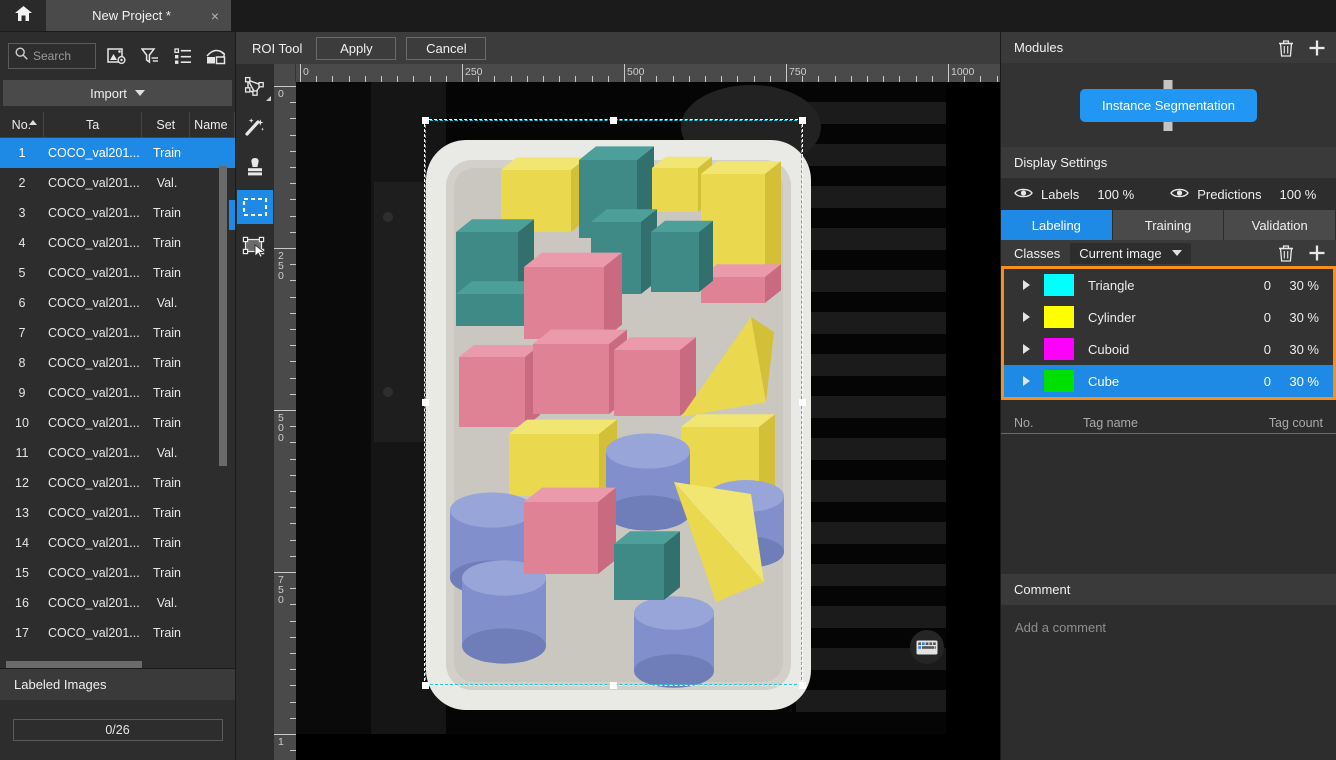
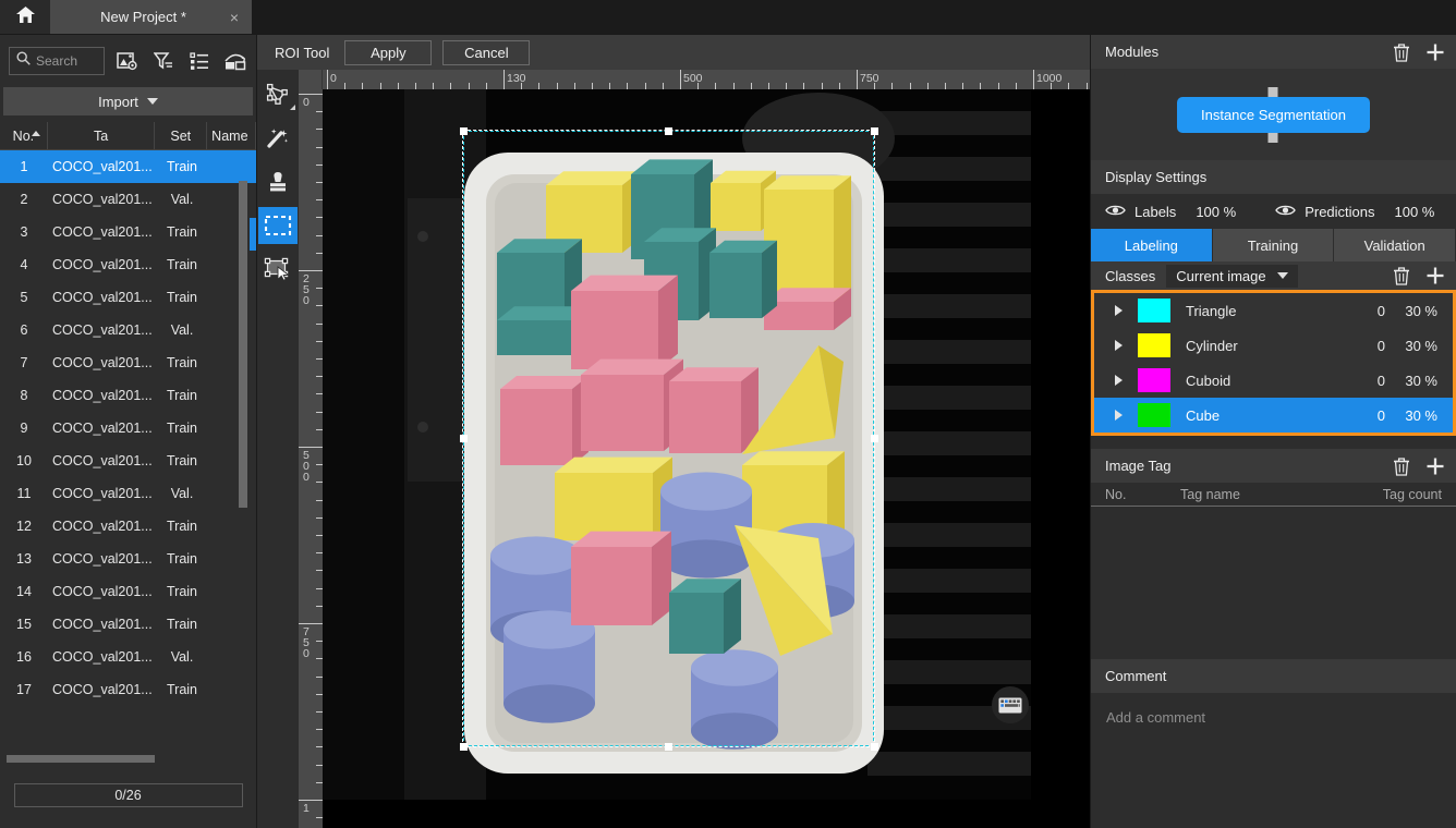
  New Project *
  ×
  Search
  Import
  No.
  Ta
  Set
  Name
  1
  COCO_val201...
  Train
  2
  COCO_val201...
  Val.
  3
  COCO_val201...
  Train
  4
  COCO_val201...
  Train
  5
  COCO_val201...
  Train
  6
  COCO_val201...
  Val.
  7
  COCO_val201...
  Train
  8
  COCO_val201...
  Train
  9
  COCO_val201...
  Train
  10
  COCO_val201...
  Train
  11
  COCO_val201...
  Val.
  12
  COCO_val201...
  Train
  13
  COCO_val201...
  Train
  14
  COCO_val201...
  Train
  15
  COCO_val201...
  Train
  16
  COCO_val201...
  Val.
  17
  COCO_val201...
  Train
- Labeled Images
  0/26
  ROI Tool
  Apply
  Cancel
  0
- 250
+ 130
  500
  750
  1000
  0
  2
  5
  0
  5
  0
  0
  7
  5
  0
  1
  Modules
  Instance Segmentation
  Display Settings
  Labels
  100 %
  Predictions
  100 %
  Labeling
  Training
  Validation
  Classes
  Current image
  Triangle
  0
  30 %
  Cylinder
  0
  30 %
  Cuboid
  0
  30 %
  Cube
  0
  30 %
+ Image Tag
  No.
  Tag name
  Tag count
  Comment
  Add a comment
